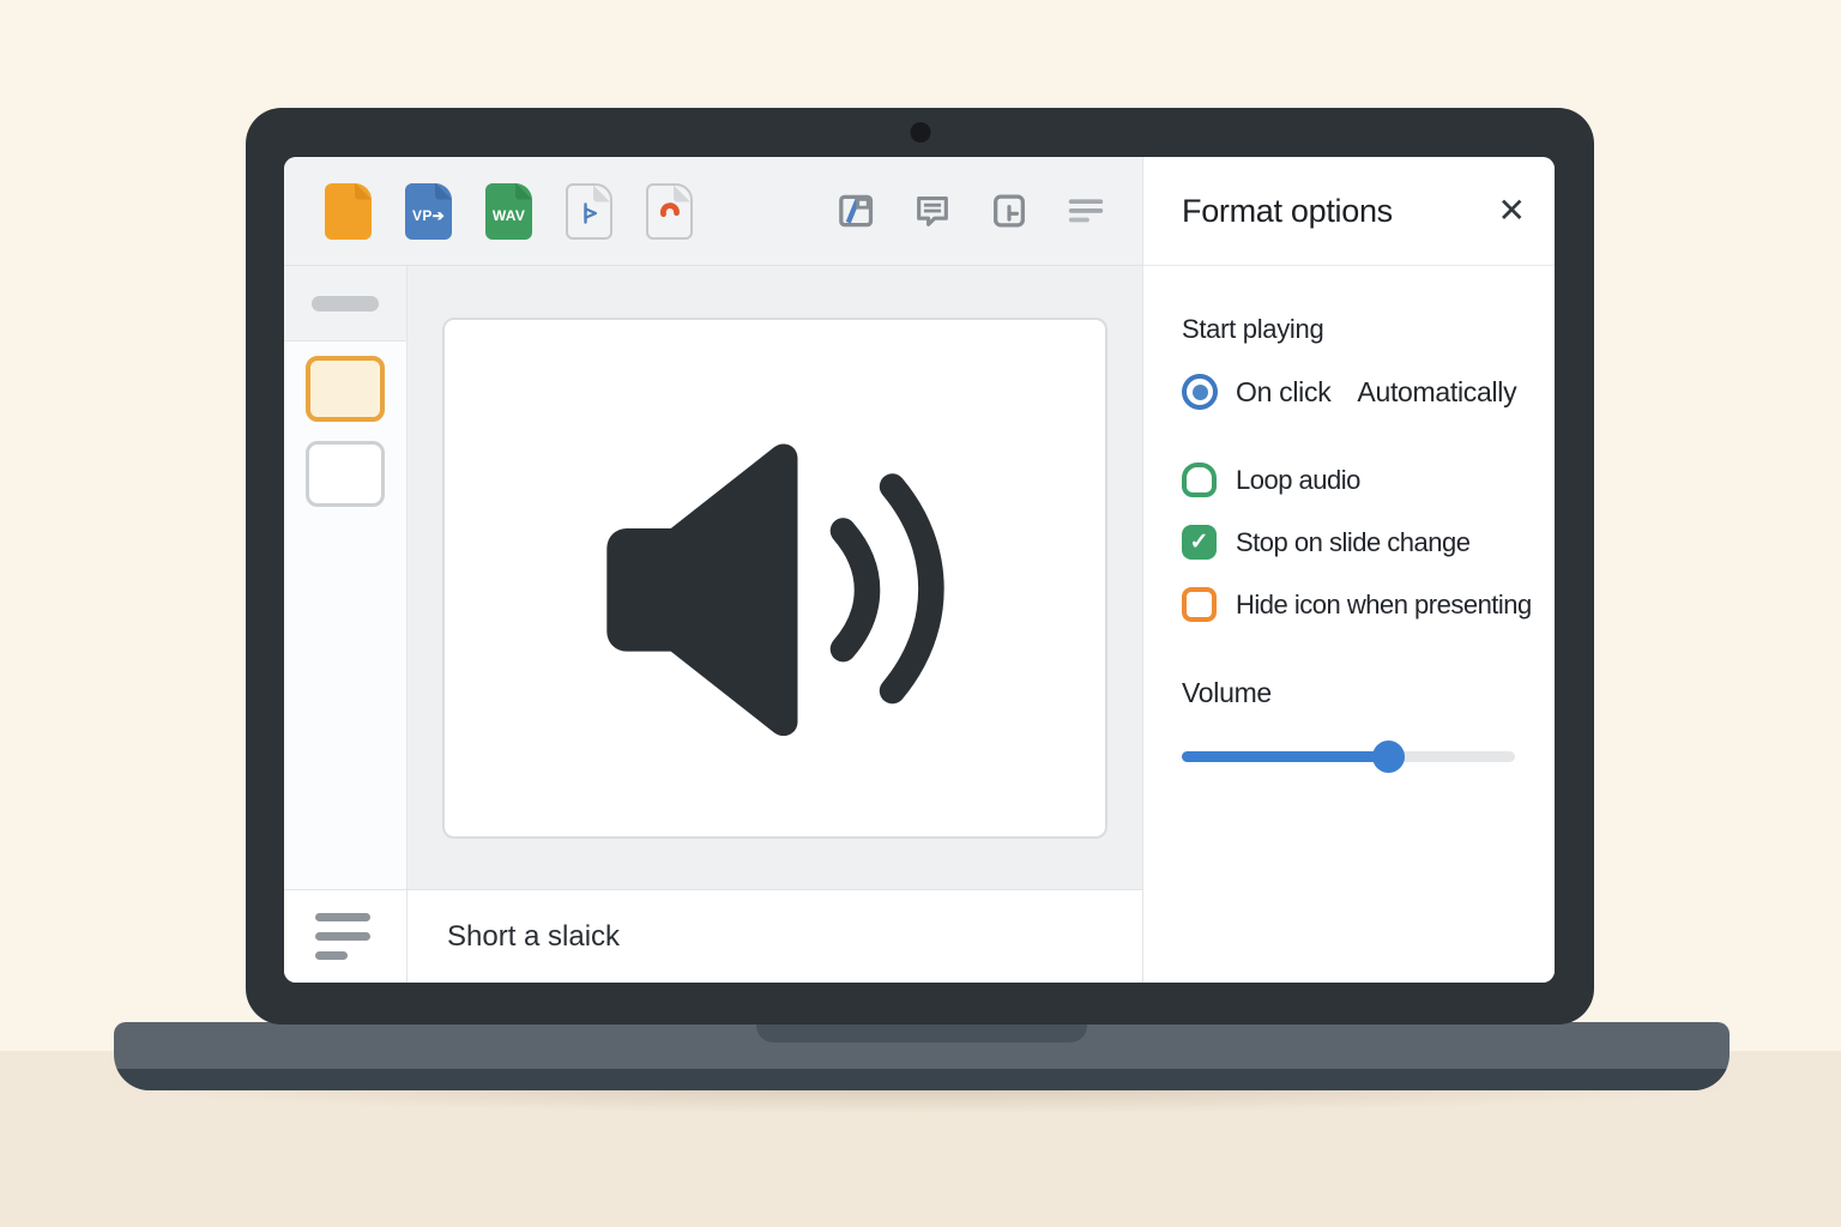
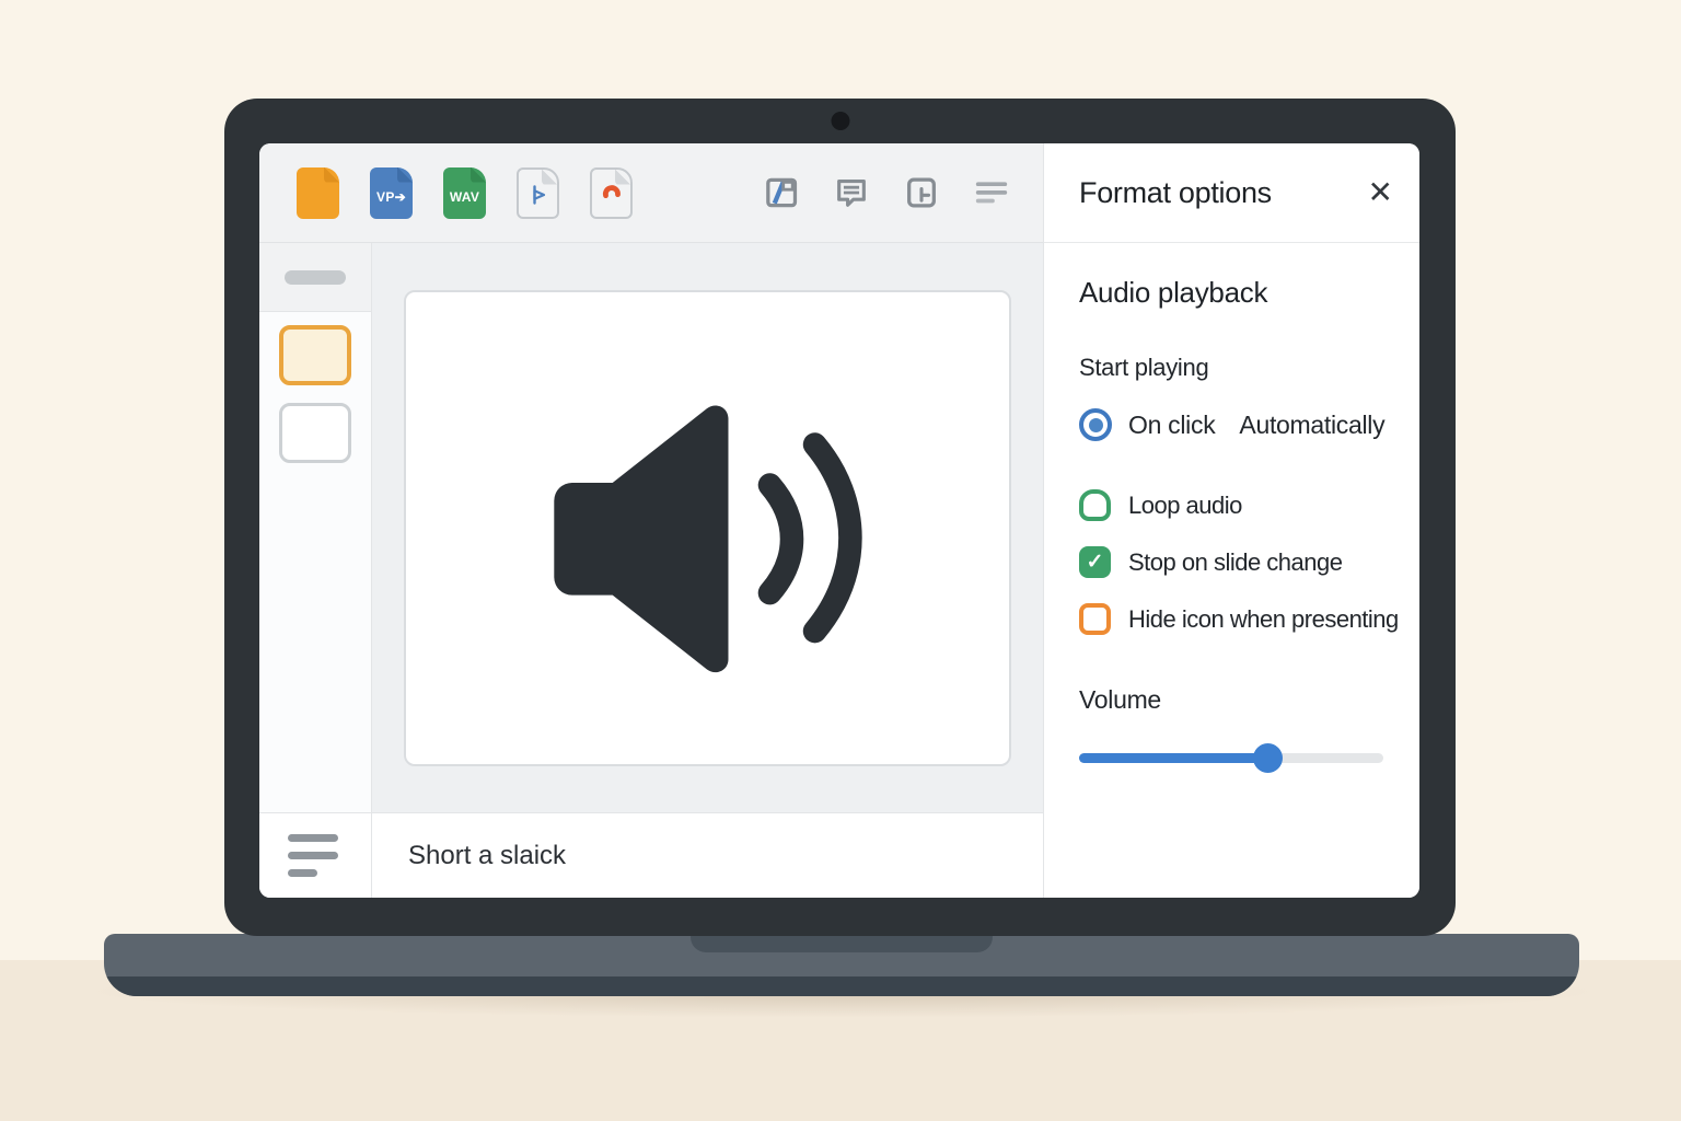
  VP➔
  WAV
  Short a slaick
  Format options
  ✕
+ Audio playback
  Start playing
  On click
  Automatically
  Loop audio
  ✓
  Stop on slide change
  Hide icon when presenting
  Volume
